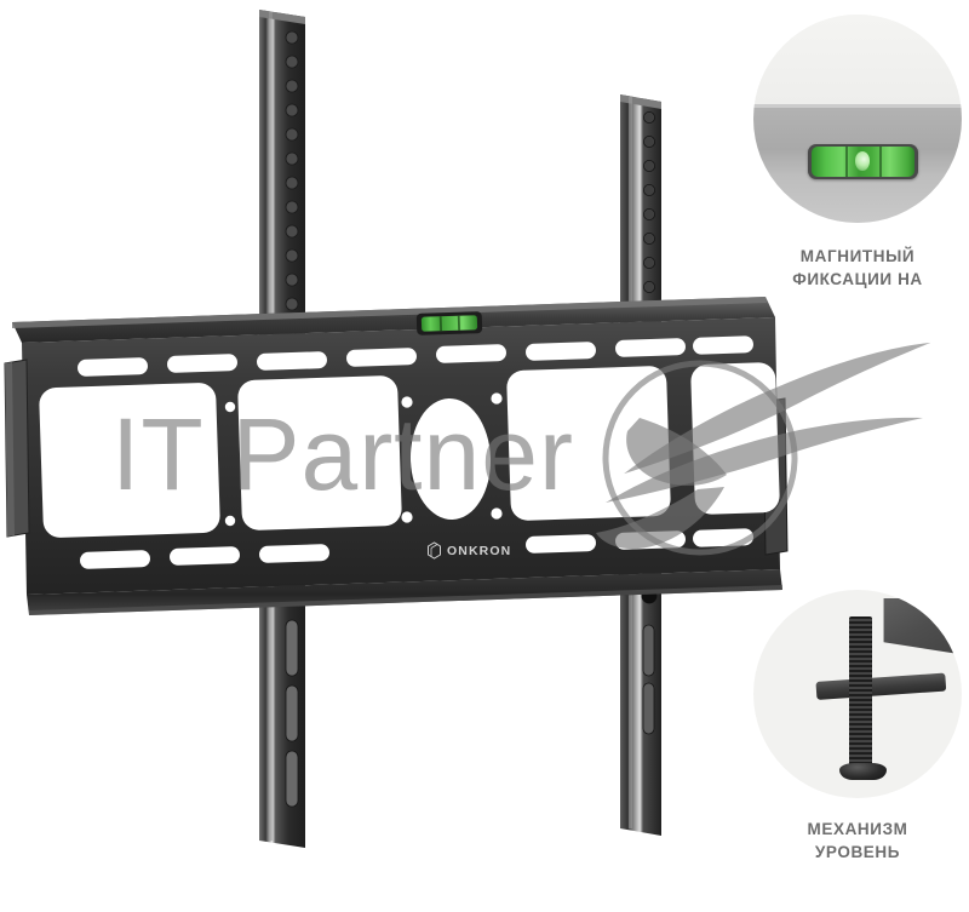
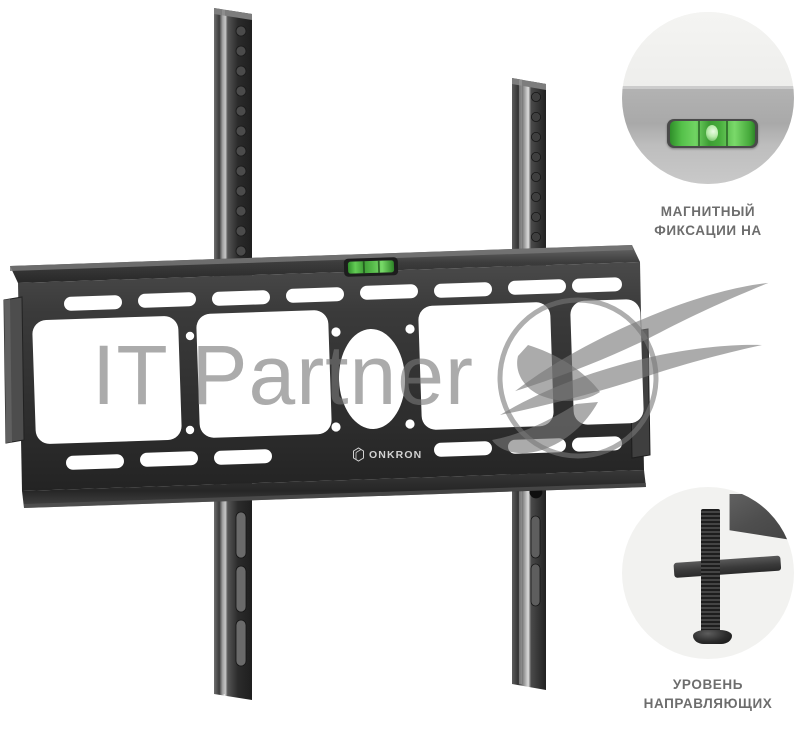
  ONKRON
  МАГНИТНЫЙ
  ФИКСАЦИИ НА
- МЕХАНИЗМ
  УРОВЕНЬ
+ НАПРАВЛЯЮЩИХ
  IT Partner
